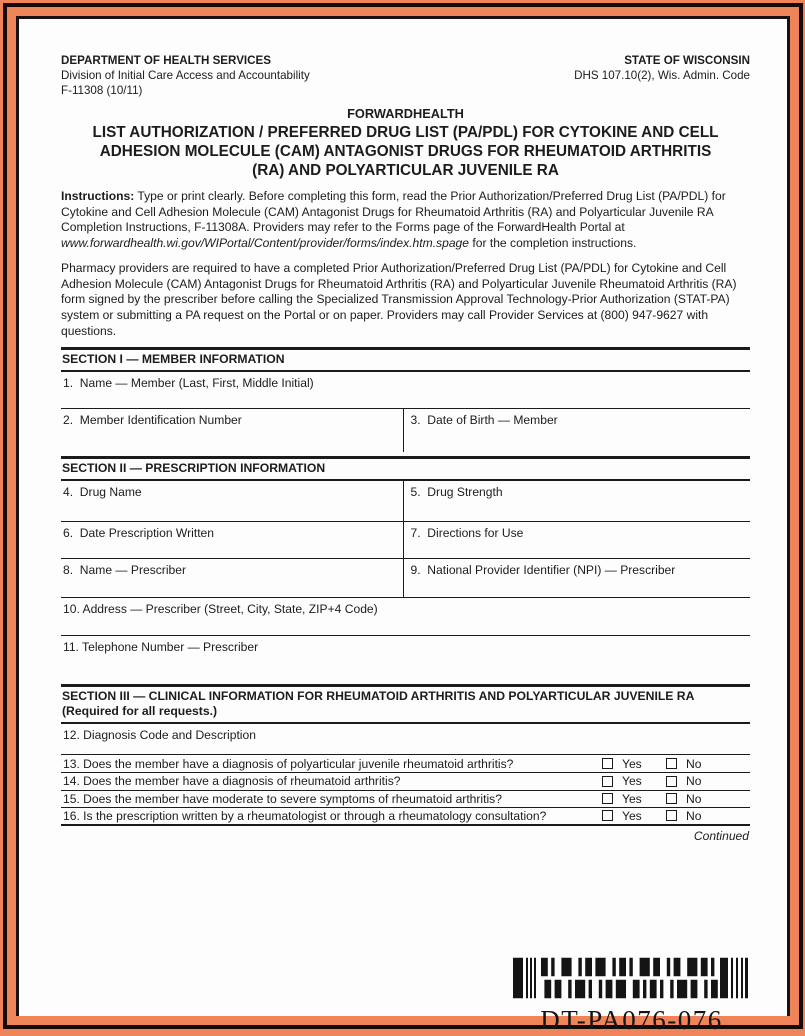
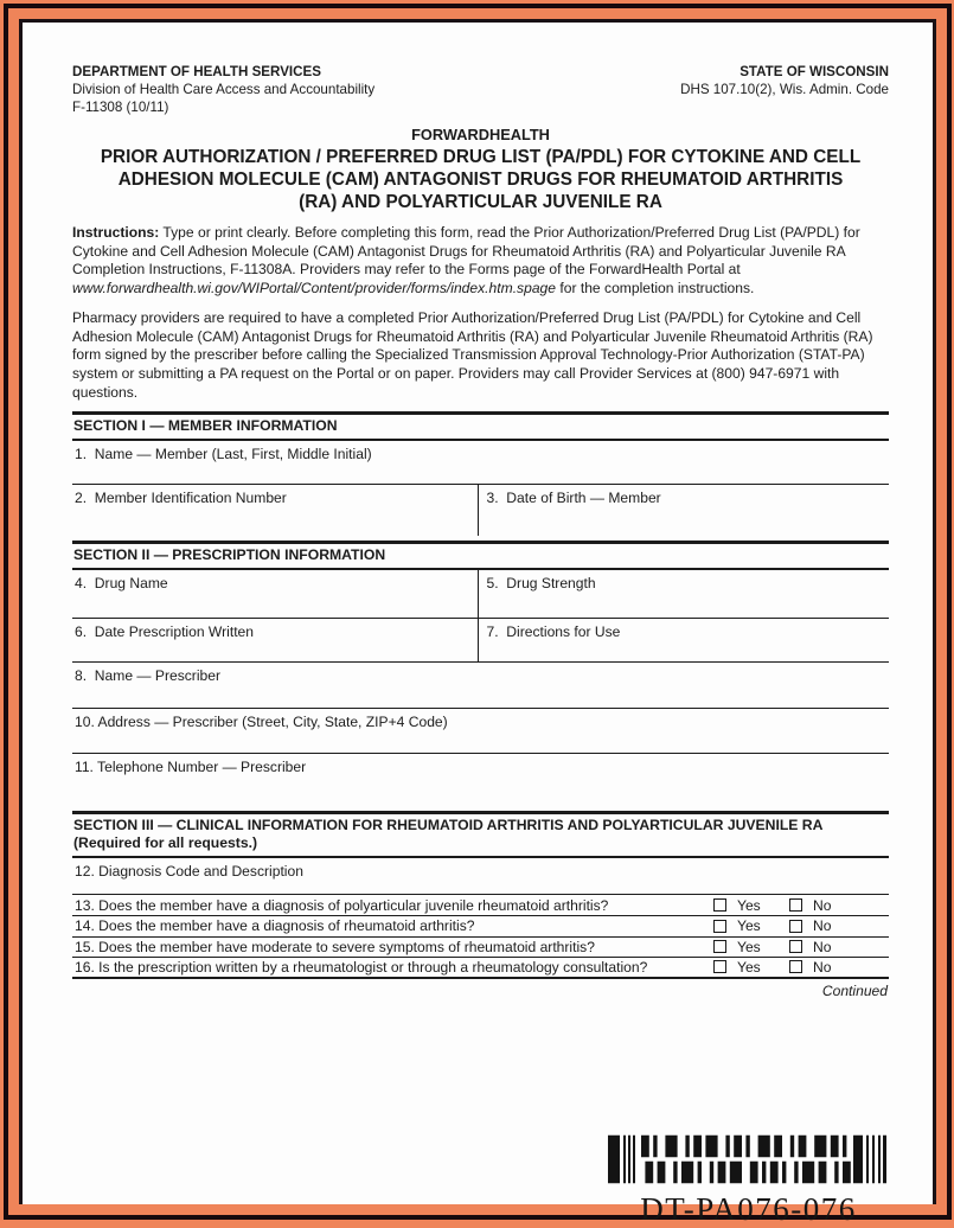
  DEPARTMENT OF HEALTH SERVICES
- Division of Initial Care Access and Accountability
+ Division of Health Care Access and Accountability
  F-11308 (10/11)
  STATE OF WISCONSIN
  DHS 107.10(2), Wis. Admin. Code
  FORWARDHEALTH
- LIST AUTHORIZATION / PREFERRED DRUG LIST (PA/PDL) FOR CYTOKINE AND CELL ADHESION MOLECULE (CAM) ANTAGONIST DRUGS FOR RHEUMATOID ARTHRITIS (RA) AND POLYARTICULAR JUVENILE RA
+ PRIOR AUTHORIZATION / PREFERRED DRUG LIST (PA/PDL) FOR CYTOKINE AND CELL ADHESION MOLECULE (CAM) ANTAGONIST DRUGS FOR RHEUMATOID ARTHRITIS (RA) AND POLYARTICULAR JUVENILE RA
  Instructions: Type or print clearly. Before completing this form, read the Prior Authorization/Preferred Drug List (PA/PDL) for Cytokine and Cell Adhesion Molecule (CAM) Antagonist Drugs for Rheumatoid Arthritis (RA) and Polyarticular Juvenile RA Completion Instructions, F-11308A. Providers may refer to the Forms page of the ForwardHealth Portal at www.forwardhealth.wi.gov/WIPortal/Content/provider/forms/index.htm.spage for the completion instructions.
- Pharmacy providers are required to have a completed Prior Authorization/Preferred Drug List (PA/PDL) for Cytokine and Cell Adhesion Molecule (CAM) Antagonist Drugs for Rheumatoid Arthritis (RA) and Polyarticular Juvenile Rheumatoid Arthritis (RA) form signed by the prescriber before calling the Specialized Transmission Approval Technology-Prior Authorization (STAT-PA) system or submitting a PA request on the Portal or on paper. Providers may call Provider Services at (800) 947-9627 with questions.
+ Pharmacy providers are required to have a completed Prior Authorization/Preferred Drug List (PA/PDL) for Cytokine and Cell Adhesion Molecule (CAM) Antagonist Drugs for Rheumatoid Arthritis (RA) and Polyarticular Juvenile Rheumatoid Arthritis (RA) form signed by the prescriber before calling the Specialized Transmission Approval Technology-Prior Authorization (STAT-PA) system or submitting a PA request on the Portal or on paper. Providers may call Provider Services at (800) 947-6971 with questions.
  SECTION I — MEMBER INFORMATION
  1. Name — Member (Last, First, Middle Initial)
  2. Member Identification Number
  3. Date of Birth — Member
  SECTION II — PRESCRIPTION INFORMATION
  4. Drug Name
  5. Drug Strength
  6. Date Prescription Written
  7. Directions for Use
  8. Name — Prescriber
- 9. National Provider Identifier (NPI) — Prescriber
  10. Address — Prescriber (Street, City, State, ZIP+4 Code)
  11. Telephone Number — Prescriber
  SECTION III — CLINICAL INFORMATION FOR RHEUMATOID ARTHRITIS AND POLYARTICULAR JUVENILE RA (Required for all requests.)
  12. Diagnosis Code and Description
  13. Does the member have a diagnosis of polyarticular juvenile rheumatoid arthritis?
  Yes
  No
  14. Does the member have a diagnosis of rheumatoid arthritis?
  Yes
  No
  15. Does the member have moderate to severe symptoms of rheumatoid arthritis?
  Yes
  No
  16. Is the prescription written by a rheumatologist or through a rheumatology consultation?
  Yes
  No
  Continued
  DT-PA076-076
